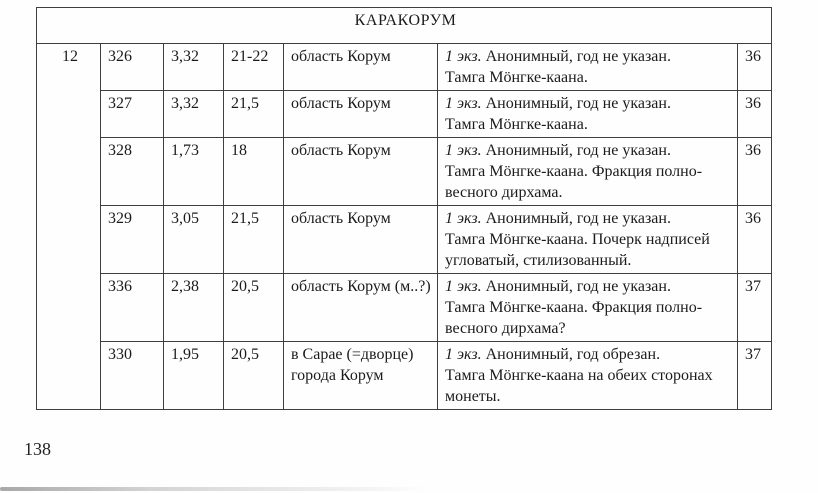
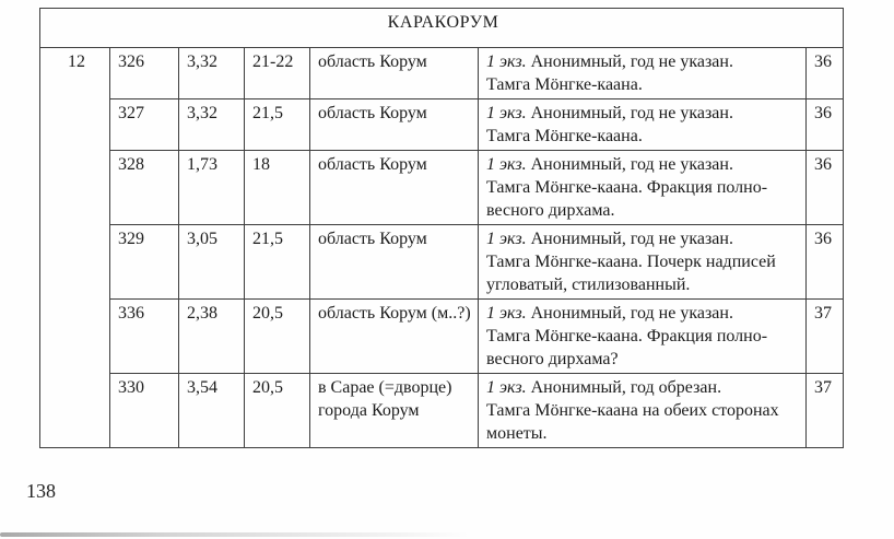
  КАРАКОРУМ
  12	326	3,32	21-22	область Корум	1 экз. Анонимный, год не указан.Тамга Мöнгке-каана.	36
  327	3,32	21,5	область Корум	1 экз. Анонимный, год не указан.Тамга Мöнгке-каана.	36
  328	1,73	18	область Корум	1 экз. Анонимный, год не указан.Тамга Мöнгке-каана. Фракция полно-весного дирхама.	36
  329	3,05	21,5	область Корум	1 экз. Анонимный, год не указан.Тамга Мöнгке-каана. Почерк надписейугловатый, стилизованный.	36
  336	2,38	20,5	область Корум (м..?)	1 экз. Анонимный, год не указан.Тамга Мöнгке-каана. Фракция полно-весного дирхама?	37
- 330	1,95	20,5	в Сарае (=дворце)города Корум	1 экз. Анонимный, год обрезан.Тамга Мöнгке-каана на обеих сторонахмонеты.	37
+ 330	3,54	20,5	в Сарае (=дворце)города Корум	1 экз. Анонимный, год обрезан.Тамга Мöнгке-каана на обеих сторонахмонеты.	37
  138
